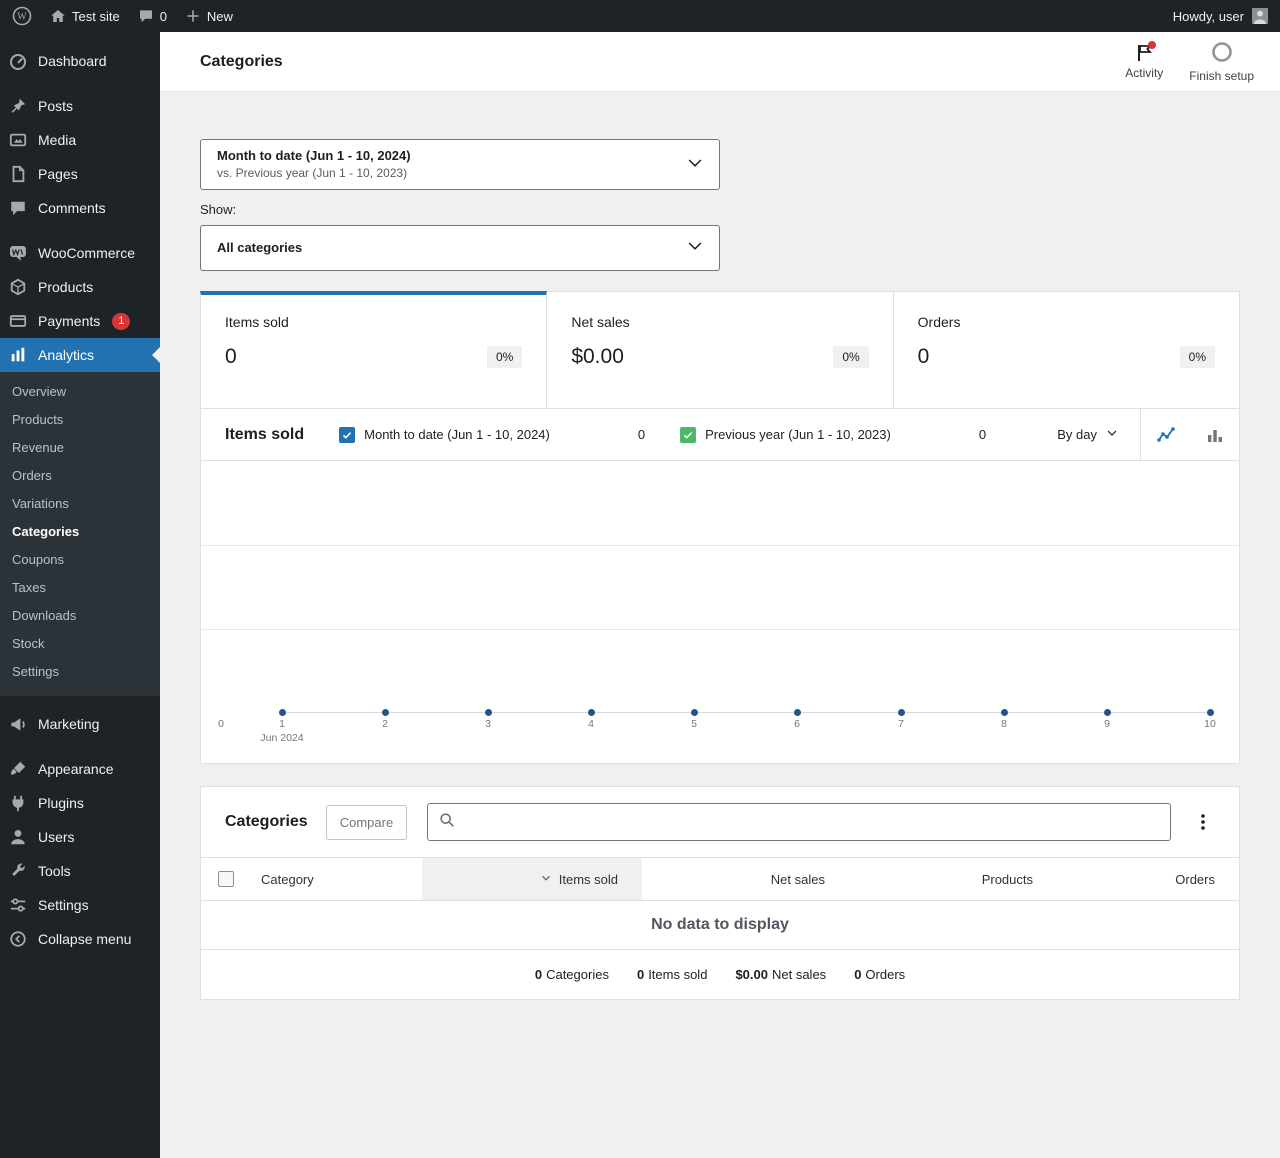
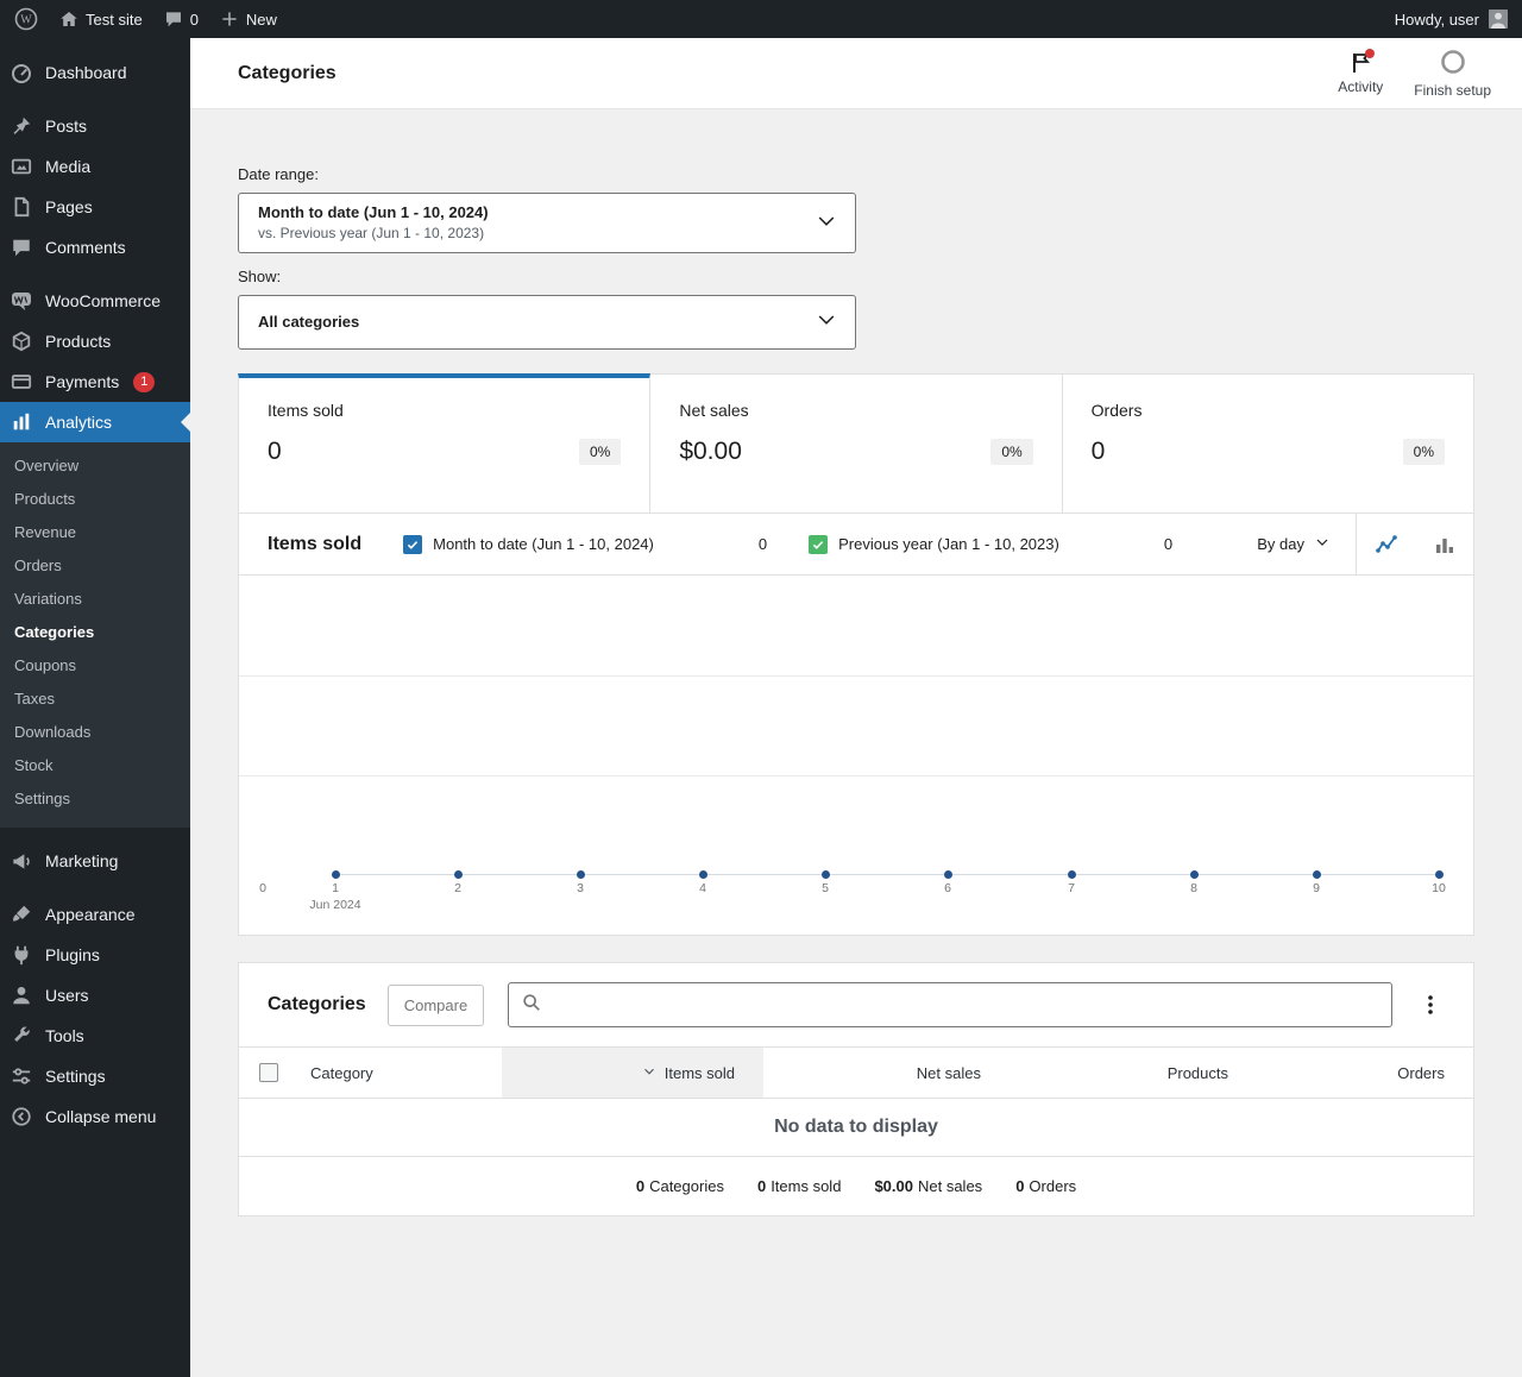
  W
  Test site
  0
  New
  Howdy, user
  Dashboard
  Posts
  Media
  Pages
  Comments
  WooCommerce
  Products
  Payments
  1
  Analytics
  Overview
  Products
  Revenue
  Orders
  Variations
  Categories
  Coupons
  Taxes
  Downloads
  Stock
  Settings
  Marketing
  Appearance
  Plugins
  Users
  Tools
  Settings
  Collapse menu
  Categories
  Activity
  Finish setup
+ Date range:
  Month to date (Jun 1 - 10, 2024)
  vs. Previous year (Jun 1 - 10, 2023)
  Show:
  All categories
  Items sold
  0
  0%
  Net sales
  $0.00
  0%
  Orders
  0
  0%
  Items sold
  Month to date (Jun 1 - 10, 2024)
  0
- Previous year (Jun 1 - 10, 2023)
+ Previous year (Jan 1 - 10, 2023)
  0
  By day
  0
  1
  2
  3
  4
  5
  6
  7
  8
  9
  10
  Jun 2024
  Categories
  Compare
  Category
  Items sold
  Net sales
  Products
  Orders
  No data to display
  0 Categories
  0 Items sold
  $0.00 Net sales
  0 Orders
